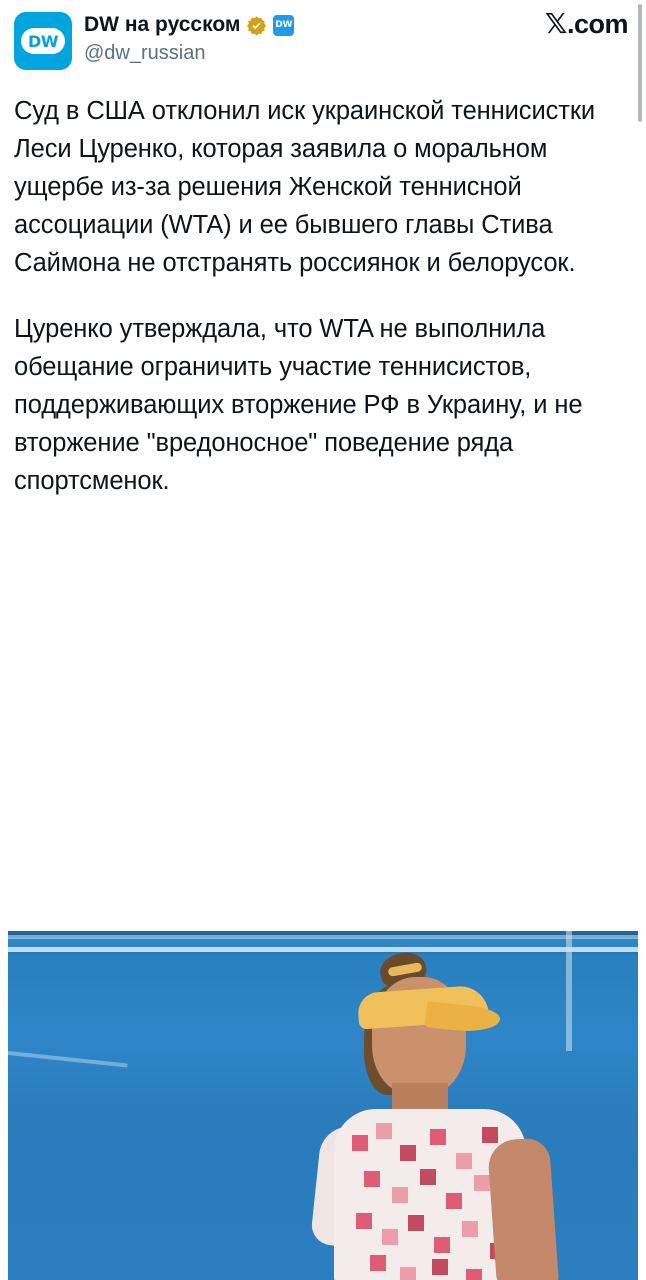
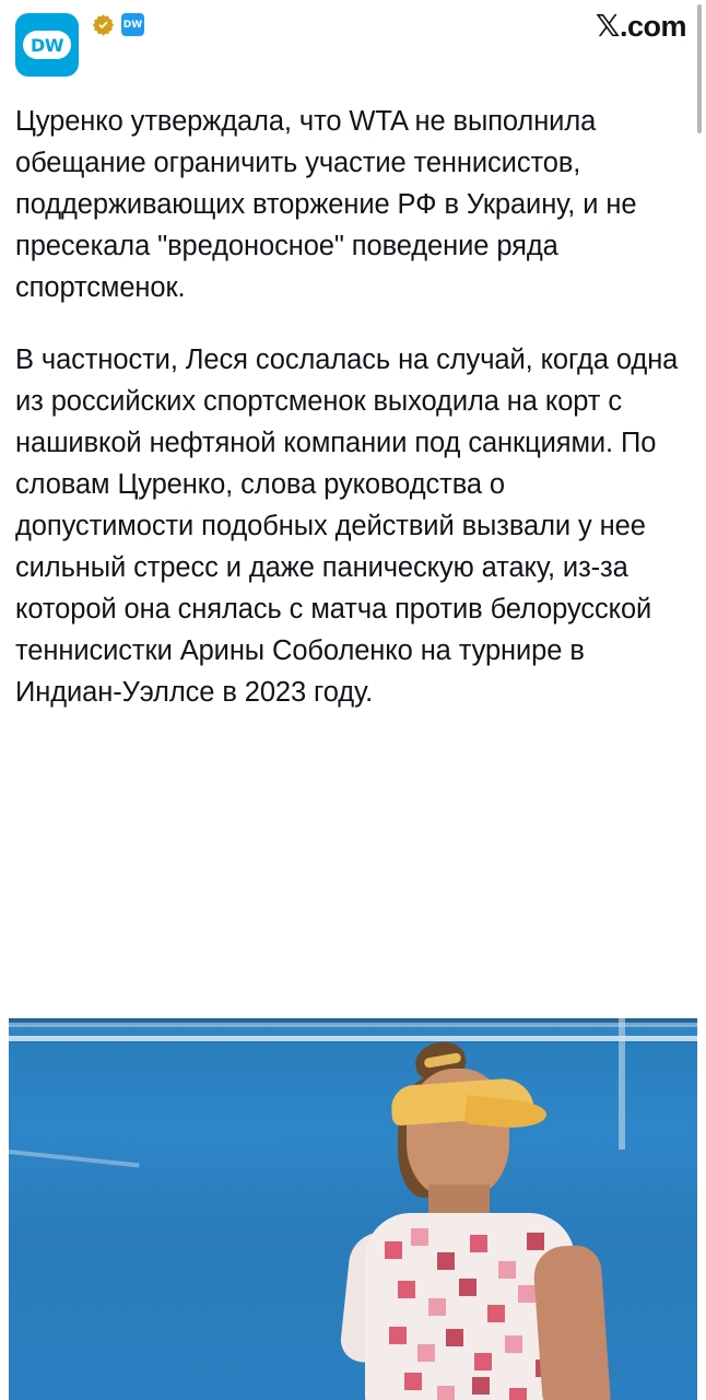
  DW
- DW на русском
  DW
- @dw_russian
  𝕏
  .com
- Суд в США отклонил иск украинской теннисистки Леси Цуренко, которая заявила о моральном ущербе из-за решения Женской теннисной ассоциации (WTA) и ее бывшего главы Стива Саймона не отстранять россиянок и белорусок.
- Цуренко утверждала, что WTA не выполнила обещание ограничить участие теннисистов, поддерживающих вторжение РФ в Украину, и не вторжение "вредоносное" поведение ряда спортсменок.
+ Цуренко утверждала, что WTA не выполнила обещание ограничить участие теннисистов, поддерживающих вторжение РФ в Украину, и не пресекала "вредоносное" поведение ряда спортсменок.
+ В частности, Леся сослалась на случай, когда одна из российских спортсменок выходила на корт с нашивкой нефтяной компании под санкциями. По словам Цуренко, слова руководства о допустимости подобных действий вызвали у нее сильный стресс и даже паническую атаку, из-за которой она снялась с матча против белорусской теннисистки Арины Соболенко на турнире в Индиан-Уэллсе в 2023 году.
